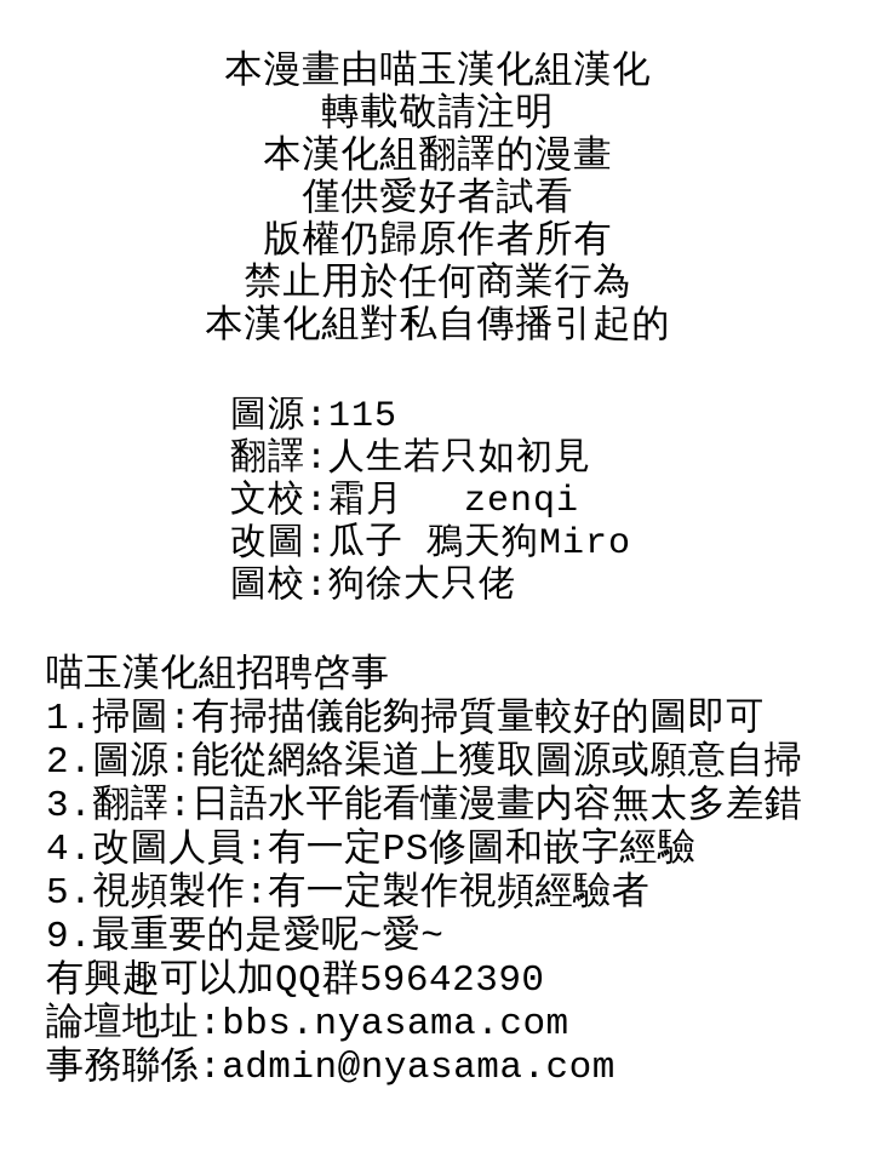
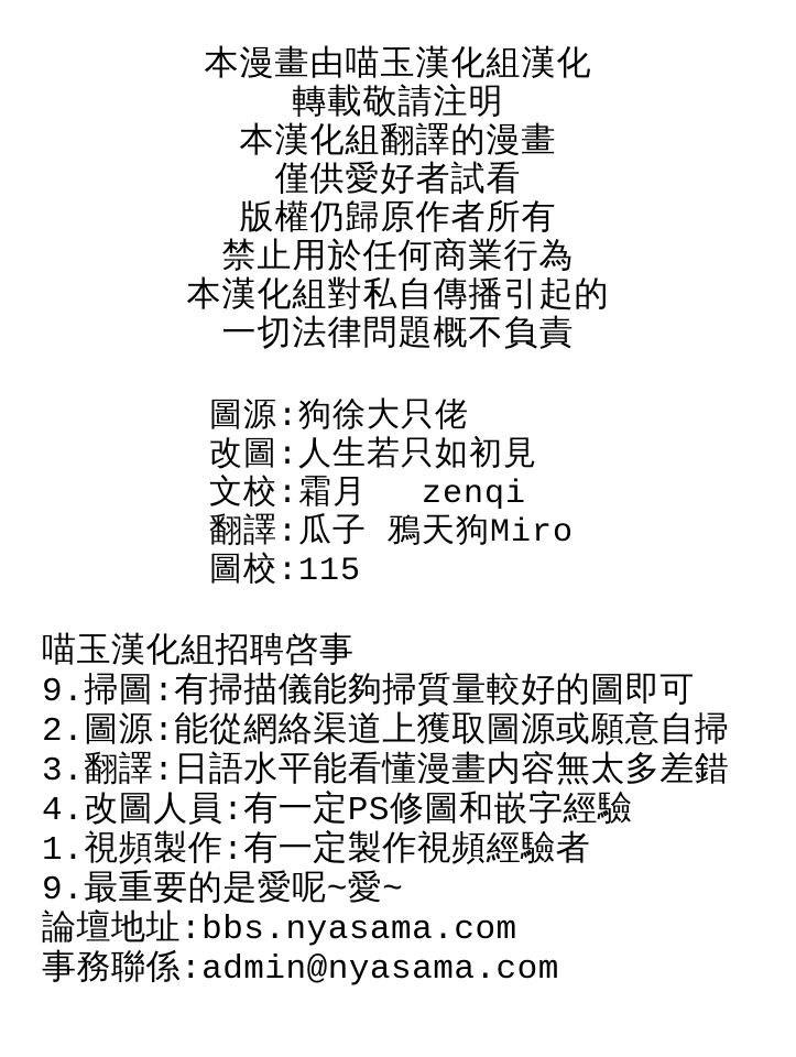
  本漫畫由喵玉漢化組漢化
  轉載敬請注明
  本漢化組翻譯的漫畫
  僅供愛好者試看
  版權仍歸原作者所有
  禁止用於任何商業行為
  本漢化組對私自傳播引起的
+ 一切法律問題概不負責
- 圖源:115
+ 圖源:狗徐大只佬
- 翻譯:人生若只如初見
+ 改圖:人生若只如初見
  文校:霜月 zenqi
- 改圖:瓜子 鴉天狗Miro
+ 翻譯:瓜子 鴉天狗Miro
- 圖校:狗徐大只佬
+ 圖校:115
  喵玉漢化組招聘啓事
- 1.掃圖:有掃描儀能夠掃質量較好的圖即可
+ 9.掃圖:有掃描儀能夠掃質量較好的圖即可
  2.圖源:能從網絡渠道上獲取圖源或願意自掃
  3.翻譯:日語水平能看懂漫畫内容無太多差錯
  4.改圖人員:有一定PS修圖和嵌字經驗
- 5.視頻製作:有一定製作視頻經驗者
+ 1.視頻製作:有一定製作視頻經驗者
  9.最重要的是愛呢~愛~
- 有興趣可以加QQ群59642390
  論壇地址:bbs.nyasama.com
  事務聯係:admin@nyasama.com
